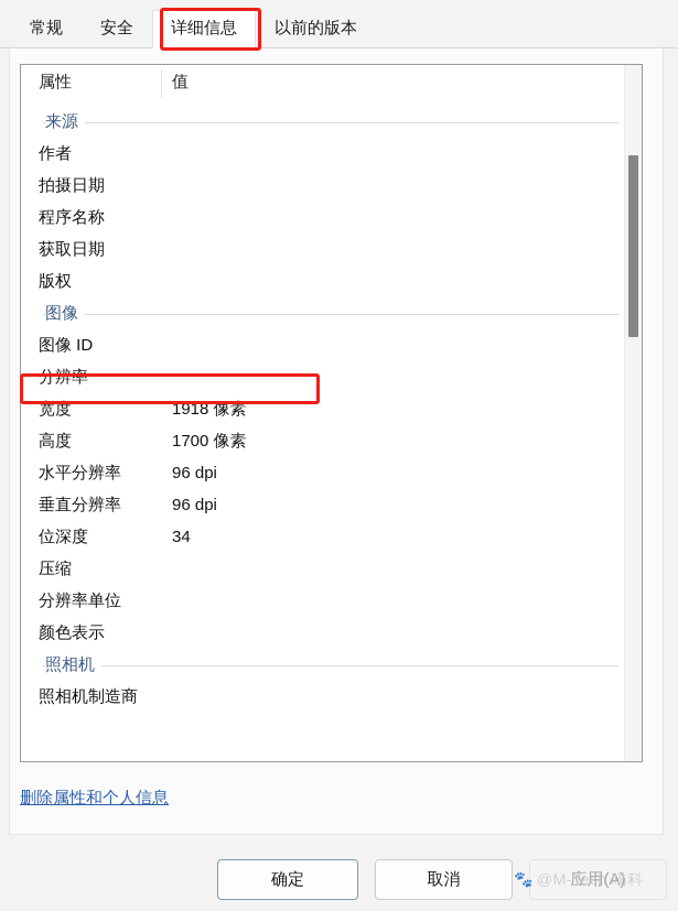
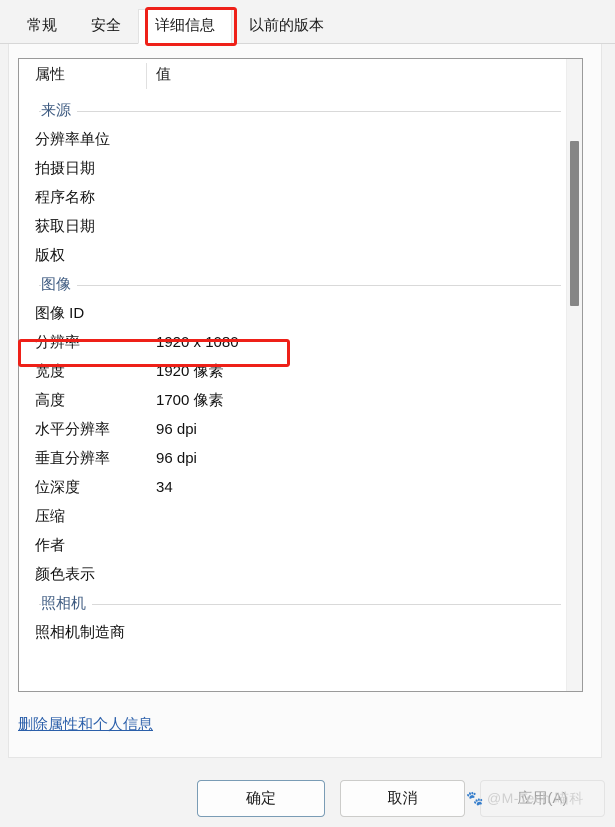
  常规
  安全
  详细信息
  以前的版本
  属性
  值
  来源
- 作者
+ 分辨率单位
  拍摄日期
  程序名称
  获取日期
  版权
  图像
  图像 ID
  分辨率
+ 1920 x 1080
  宽度
- 1918 像素
+ 1920 像素
  高度
  1700 像素
  水平分辨率
  96 dpi
  垂直分辨率
  96 dpi
  位深度
  34
  压缩
- 分辨率单位
+ 作者
  颜色表示
  照相机
  照相机制造商
  删除属性和个人信息
  确定
  取消
  应用(A)
  🐾 @M-Tech 喵科
